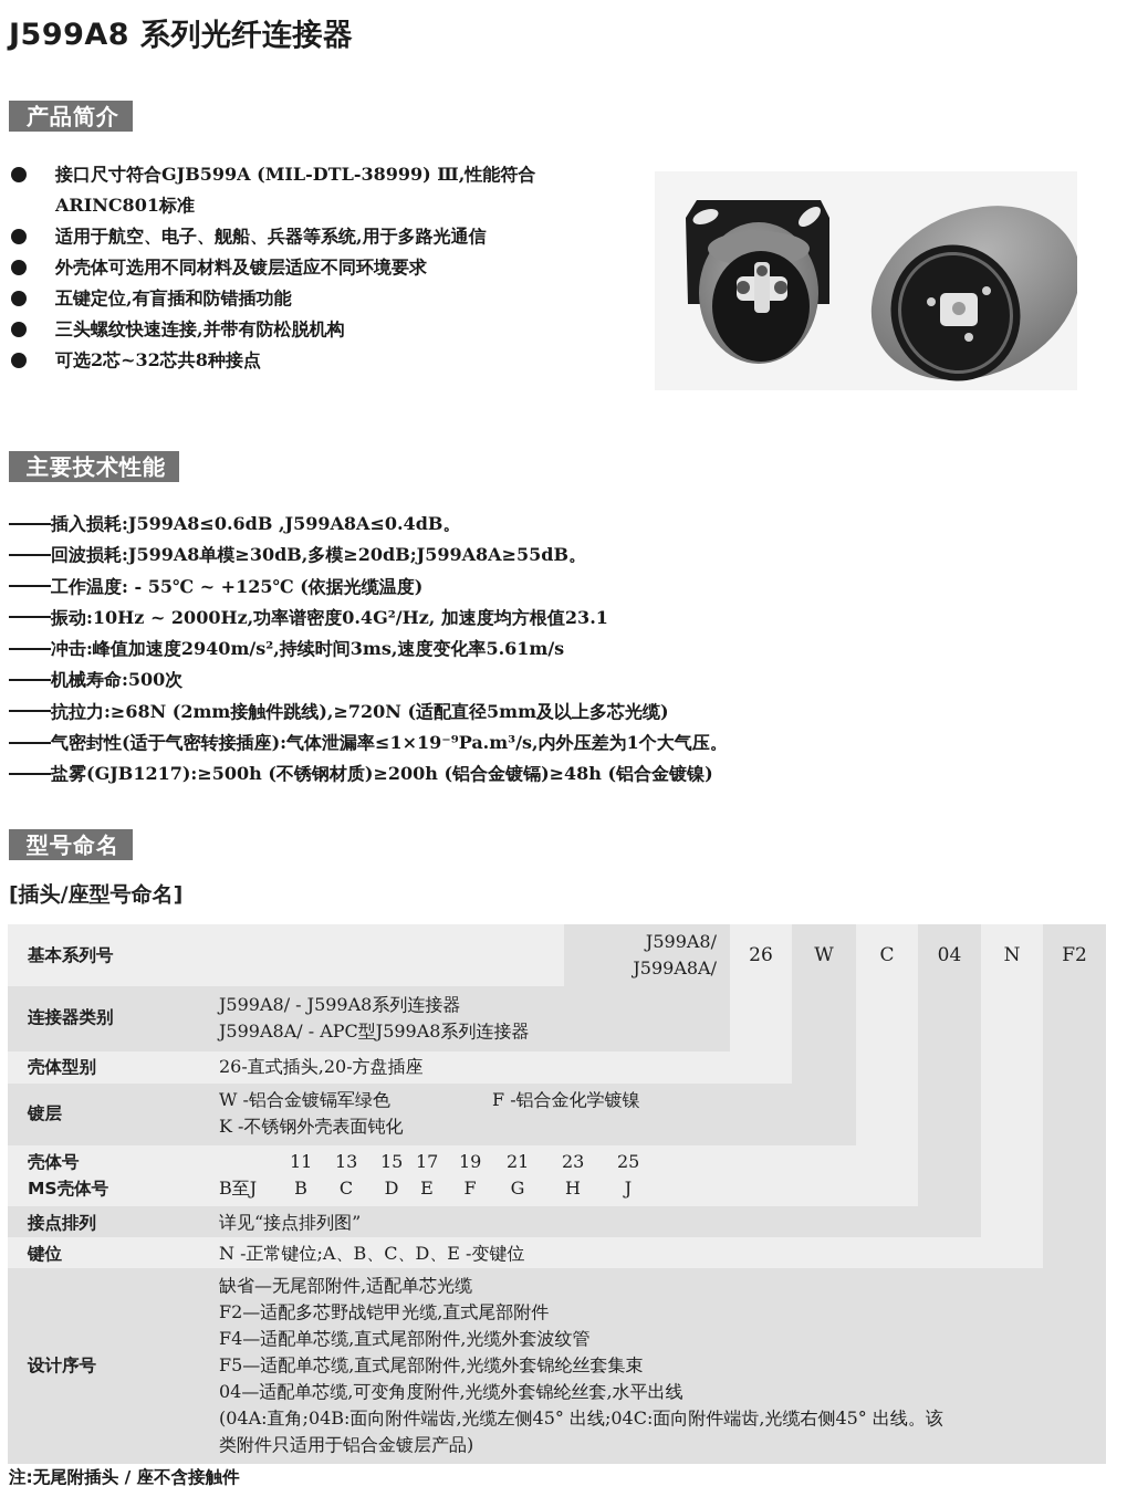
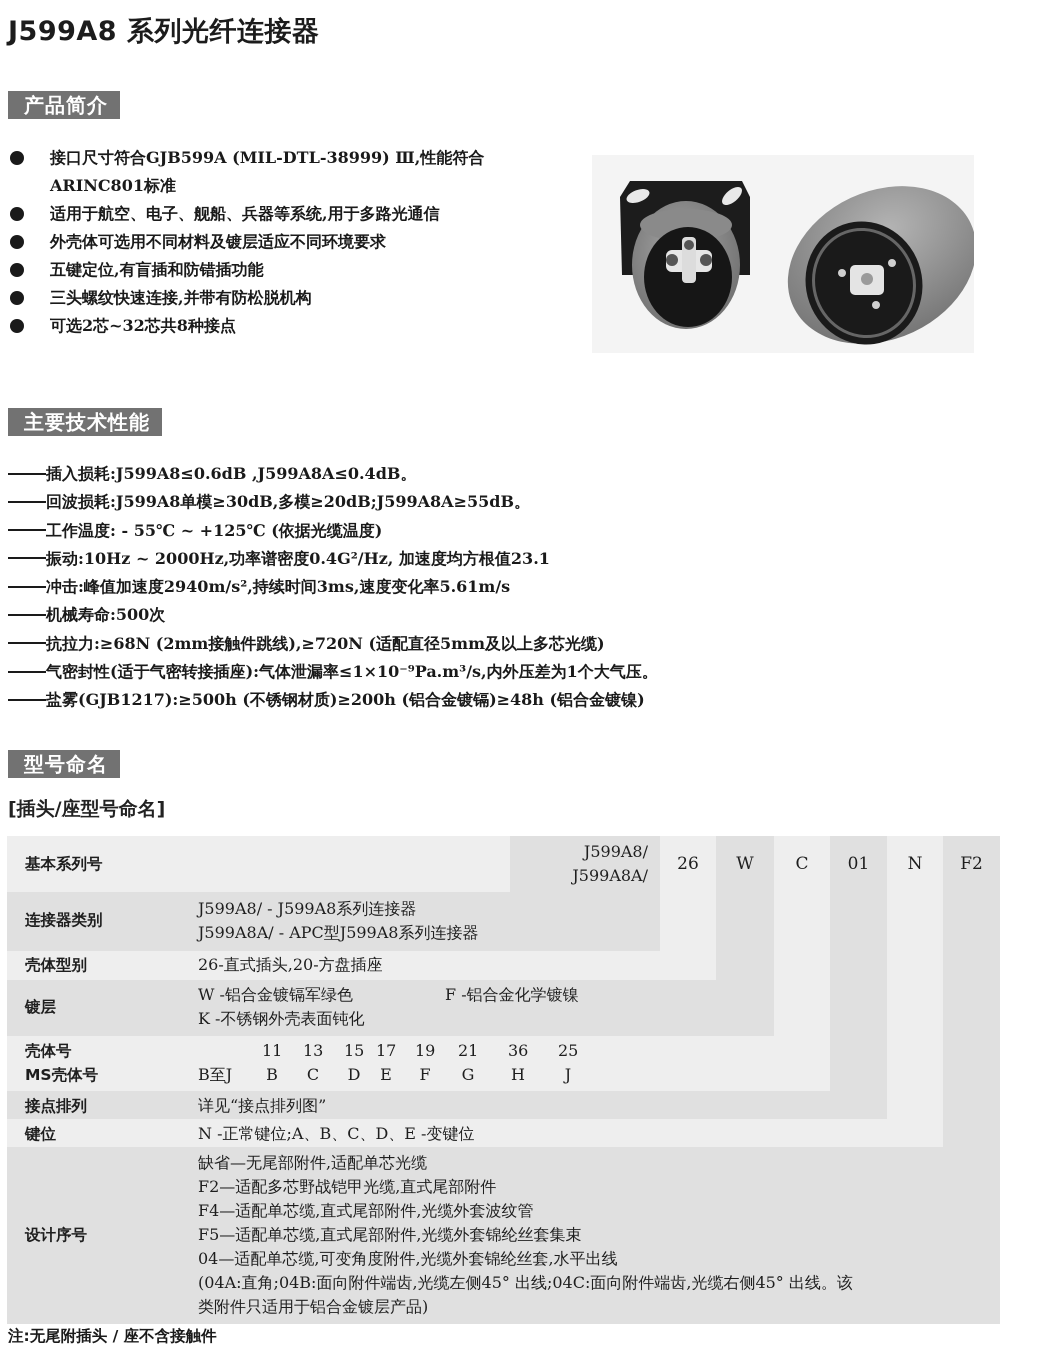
  J599A8 系列光纤连接器
  产品简介
  接口尺寸符合GJB599A (MIL-DTL-38999) Ⅲ,性能符合
  ARINC801标准
  适用于航空、电子、舰船、兵器等系统,用于多路光通信
  外壳体可选用不同材料及镀层适应不同环境要求
  五键定位,有盲插和防错插功能
  三头螺纹快速连接,并带有防松脱机构
  可选2芯~32芯共8种接点
  主要技术性能
  插入损耗:J599A8≤0.6dB ,J599A8A≤0.4dB。
  回波损耗:J599A8单模≥30dB,多模≥20dB;J599A8A≥55dB。
  工作温度: - 55℃ ~ +125℃ (依据光缆温度)
  振动:10Hz ~ 2000Hz,功率谱密度0.4G²/Hz, 加速度均方根值23.1
  冲击:峰值加速度2940m/s²,持续时间3ms,速度变化率5.61m/s
  机械寿命:500次
  抗拉力:≥68N (2mm接触件跳线),≥720N (适配直径5mm及以上多芯光缆)
- 气密封性(适于气密转接插座):气体泄漏率≤1×19⁻⁹Pa.m³/s,内外压差为1个大气压。
+ 气密封性(适于气密转接插座):气体泄漏率≤1×10⁻⁹Pa.m³/s,内外压差为1个大气压。
  盐雾(GJB1217):≥500h (不锈钢材质)≥200h (铝合金镀镉)≥48h (铝合金镀镍)
  型号命名
  [插头/座型号命名]
  J599A8/
  J599A8A/
  26
  W
  C
- 04
+ 01
  N
  F2
  基本系列号
  连接器类别
  J599A8/ - J599A8系列连接器
  J599A8A/ - APC型J599A8系列连接器
  壳体型别
  26-直式插头,20-方盘插座
  镀层
  W -铝合金镀镉军绿色
  F -铝合金化学镀镍
  K -不锈钢外壳表面钝化
  壳体号
  MS壳体号
  B至J
  11
  B
  13
  C
  15
  D
  17
  E
  19
  F
  21
  G
- 23
+ 36
  H
  25
  J
  接点排列
  详见“接点排列图”
  键位
  N -正常键位;A、B、C、D、E -变键位
  设计序号
  缺省—无尾部附件,适配单芯光缆
  F2—适配多芯野战铠甲光缆,直式尾部附件
  F4—适配单芯缆,直式尾部附件,光缆外套波纹管
  F5—适配单芯缆,直式尾部附件,光缆外套锦纶丝套集束
  04—适配单芯缆,可变角度附件,光缆外套锦纶丝套,水平出线
  (04A:直角;04B:面向附件端齿,光缆左侧45° 出线;04C:面向附件端齿,光缆右侧45° 出线。该
  类附件只适用于铝合金镀层产品)
  注:无尾附插头 / 座不含接触件
